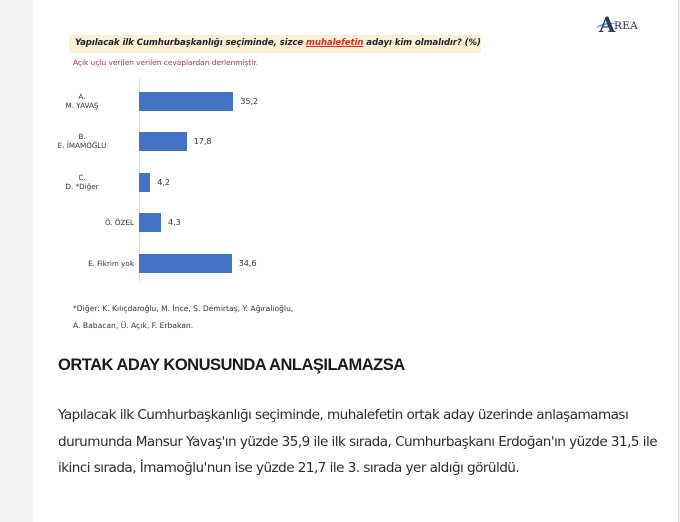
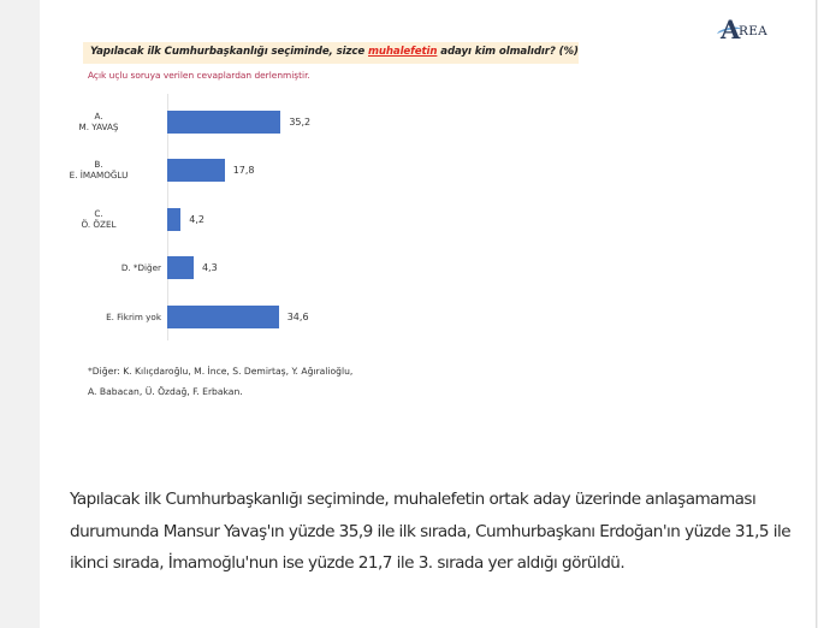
  Yapılacak ilk Cumhurbaşkanlığı seçiminde, sizce muhalefetin adayı kim olmalıdır? (%)
- Açık uçlu verilen verilen cevaplardan derlenmiştir.
+ Açık uçlu soruya verilen cevaplardan derlenmiştir.
  A
  REA
  A.
  M. YAVAŞ
  35,2
  B.
  E. İMAMOĞLU
  17,8
  C.
- D. *Diğer
+ Ö. ÖZEL
  4,2
- Ö. ÖZEL
+ D. *Diğer
  4,3
  E. Fikrim yok
  34,6
  *Diğer: K. Kılıçdaroğlu, M. İnce, S. Demirtaş, Y. Ağıralioğlu,
- A. Babacan, Ü. Açık, F. Erbakan.
+ A. Babacan, Ü. Özdağ, F. Erbakan.
- ORTAK ADAY KONUSUNDA ANLAŞILAMAZSA
  Yapılacak ilk Cumhurbaşkanlığı seçiminde, muhalefetin ortak aday üzerinde anlaşamaması durumunda Mansur Yavaş'ın yüzde 35,9 ile ilk sırada, Cumhurbaşkanı Erdoğan'ın yüzde 31,5 ile ikinci sırada, İmamoğlu'nun ise yüzde 21,7 ile 3. sırada yer aldığı görüldü.
